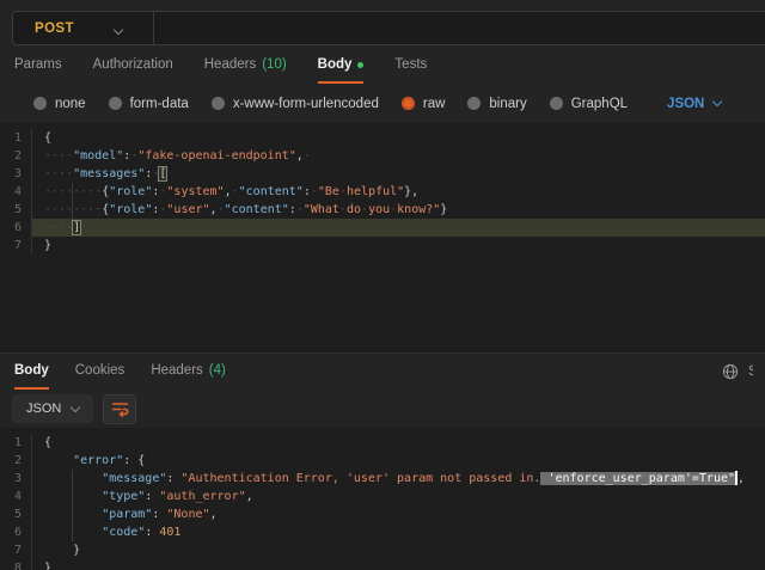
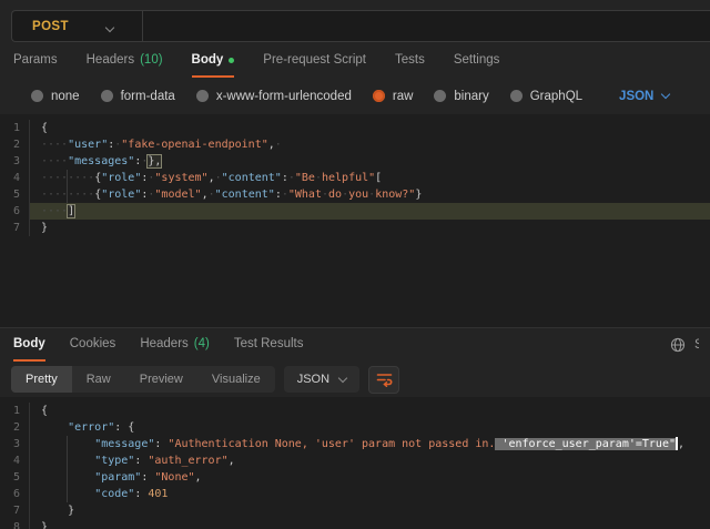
  POST
  Params
- Authorization
  Headers
  (10)
  Body
+ Pre-request Script
  Tests
+ Settings
  none
  form-data
  x-www-form-urlencoded
  raw
  binary
  GraphQL
  JSON
  1
  {
  2
- ····"model":·"fake-openai-endpoint",·
+ ····"user":·"fake-openai-endpoint",·
  3
- ····"messages":·[
+ ····"messages":·},
  4
- ········{"role":·"system",·"content":·"Be·helpful"},
+ ········{"role":·"system",·"content":·"Be·helpful"[
  5
- ········{"role":·"user",·"content":·"What·do·you·know?"}
+ ········{"role":·"model",·"content":·"What·do·you·know?"}
  6
  ····]
  7
  }
  S
  Body
  Cookies
  Headers
  (4)
+ Test Results
+ Pretty
+ Raw
+ Preview
+ Visualize
  JSON
  1
  {
  2
  "error": {
  3
- "message": "Authentication Error, 'user' param not passed in. 'enforce_user_param'=True" ,
+ "message": "Authentication None, 'user' param not passed in. 'enforce_user_param'=True" ,
  4
  "type": "auth_error",
  5
  "param": "None",
  6
  "code": 401
  7
  }
  8
  }
